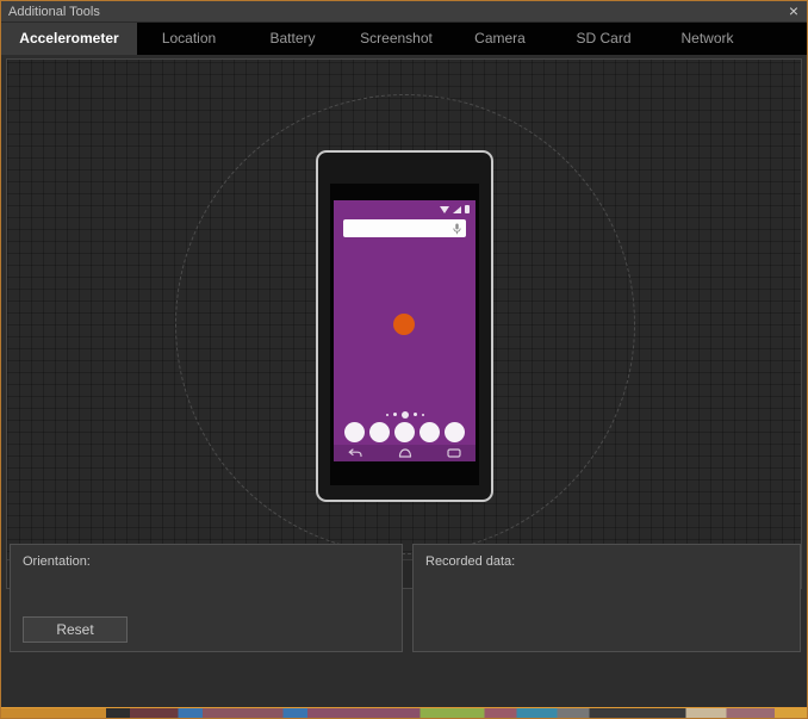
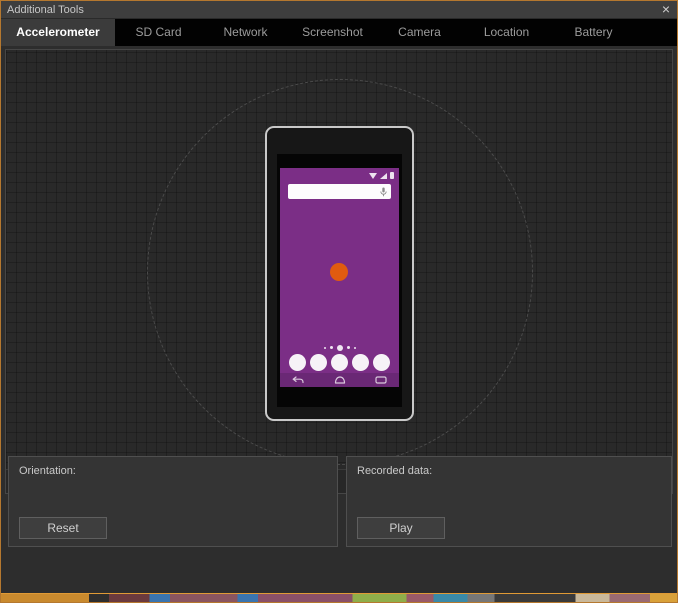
  Additional Tools
  ×
  Accelerometer
- Location
+ SD Card
- Battery
+ Network
  Screenshot
  Camera
- SD Card
+ Location
- Network
+ Battery
  Orientation:
  Reset
  Recorded data:
+ Play
